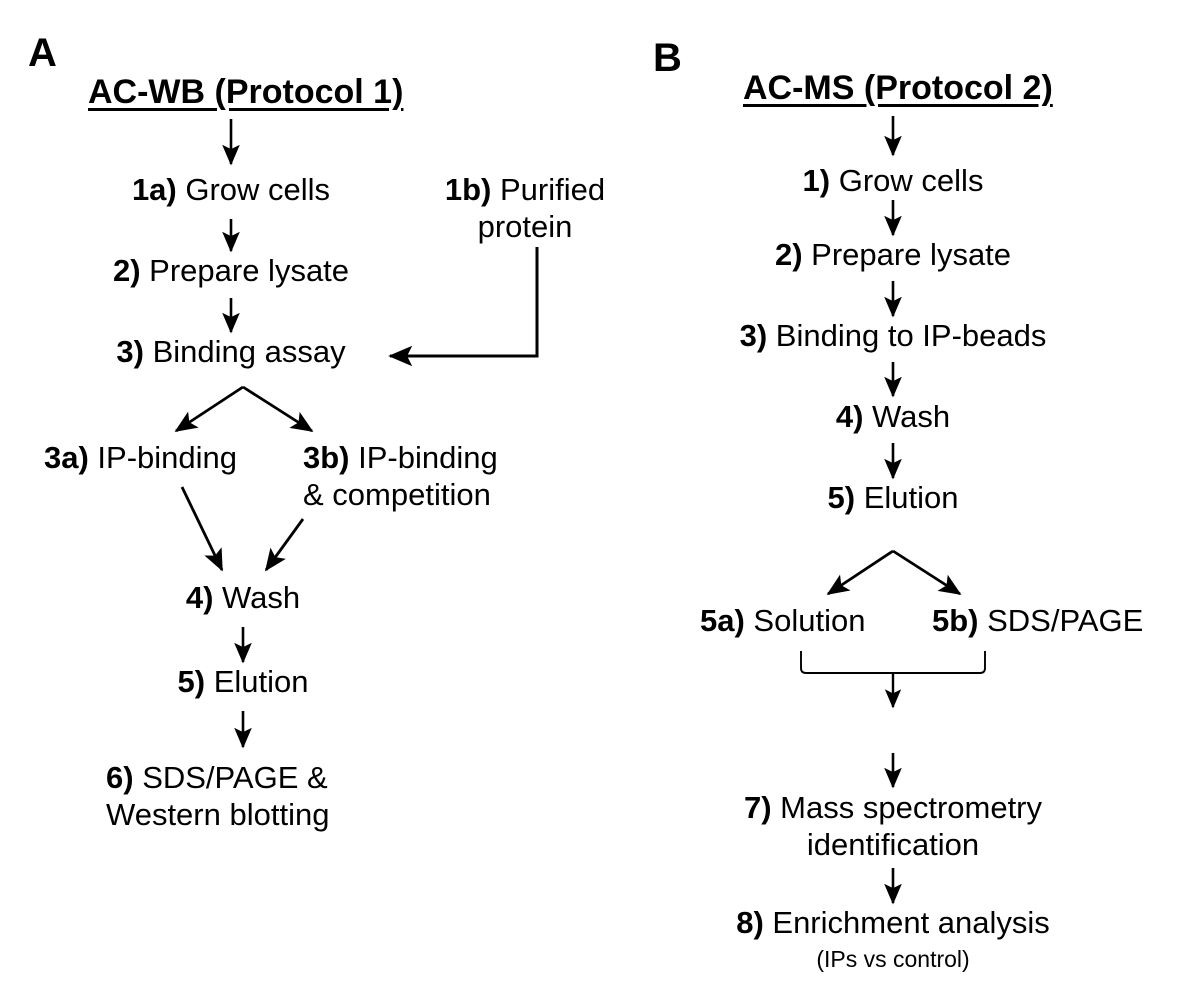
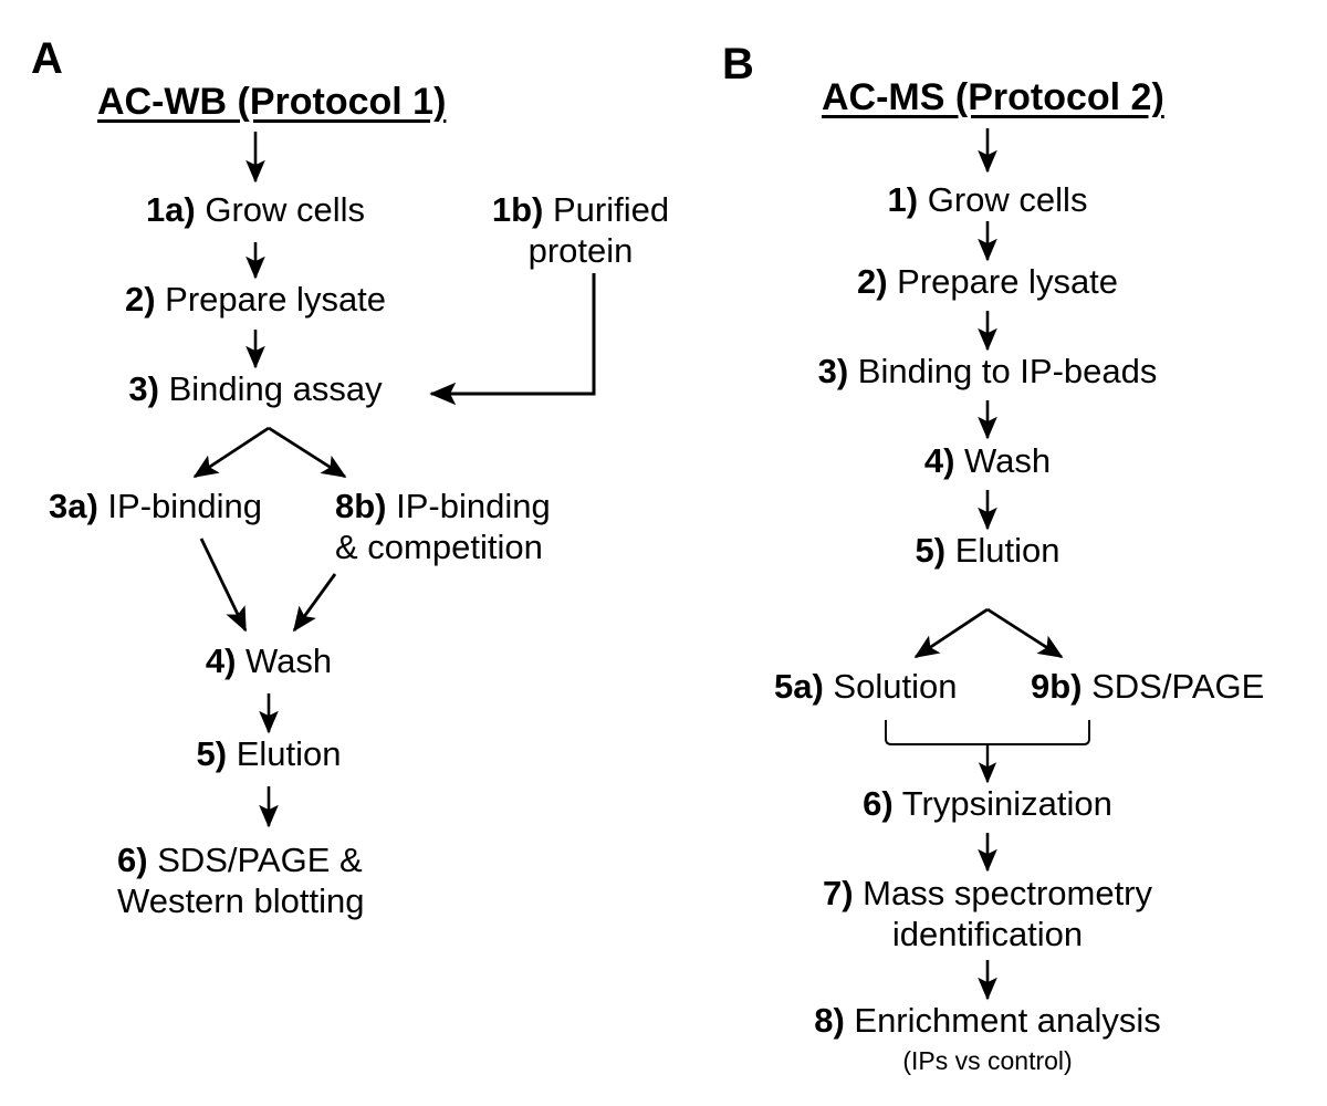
  A
  AC-WB (Protocol 1)
  1a) Grow cells
  1b) Purified
  protein
  2) Prepare lysate
  3) Binding assay
  3a) IP-binding
- 3b) IP-binding
+ 8b) IP-binding
  & competition
  4) Wash
  5) Elution
  6) SDS/PAGE &
  Western blotting
  B
  AC-MS (Protocol 2)
  1) Grow cells
  2) Prepare lysate
  3) Binding to IP-beads
  4) Wash
  5) Elution
  5a) Solution
- 5b) SDS/PAGE
+ 9b) SDS/PAGE
+ 6) Trypsinization
  7) Mass spectrometry
  identification
  8) Enrichment analysis
  (IPs vs control)
